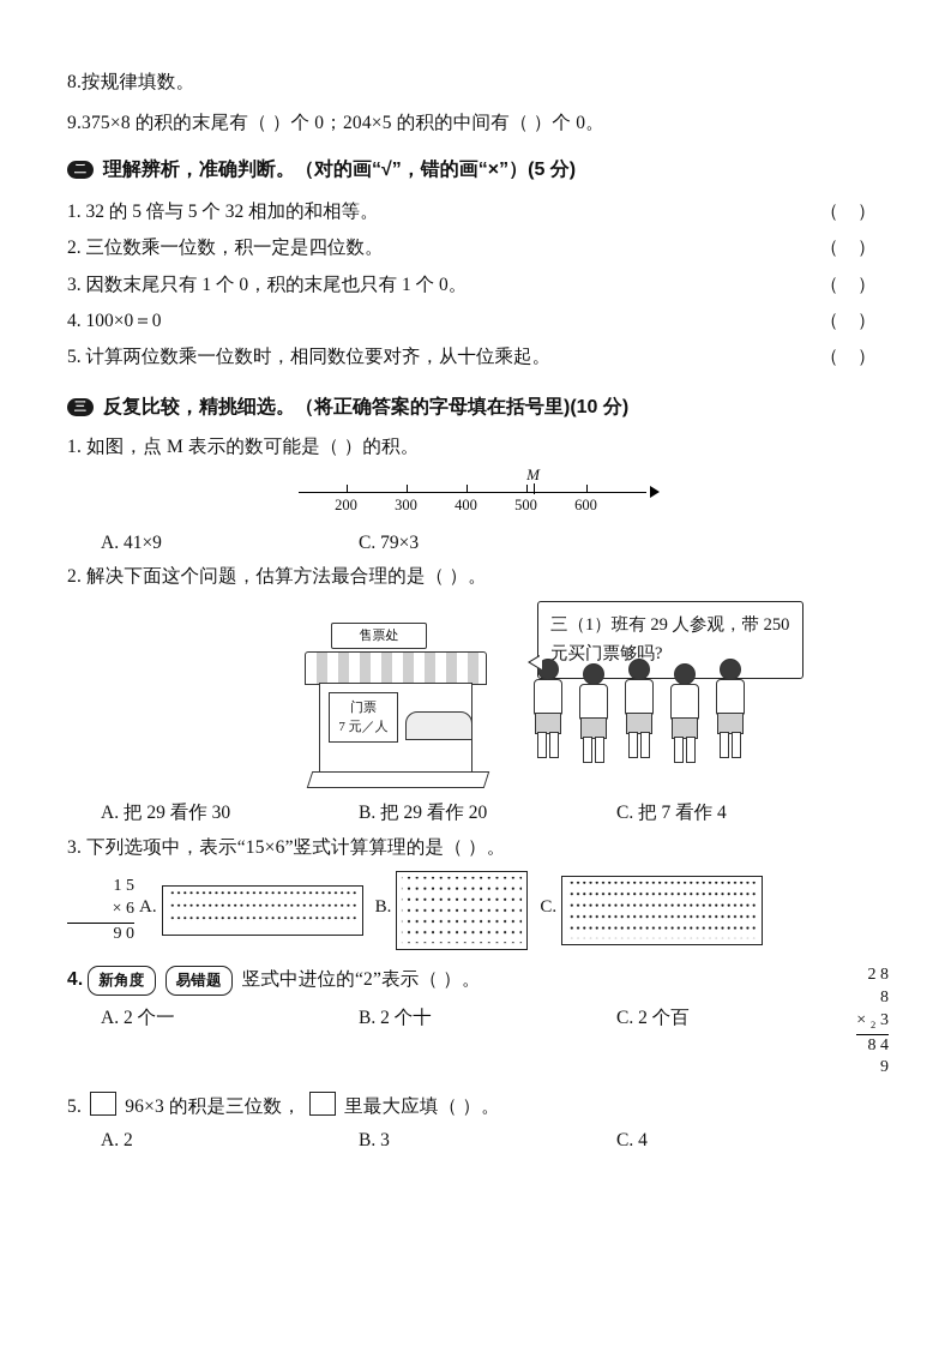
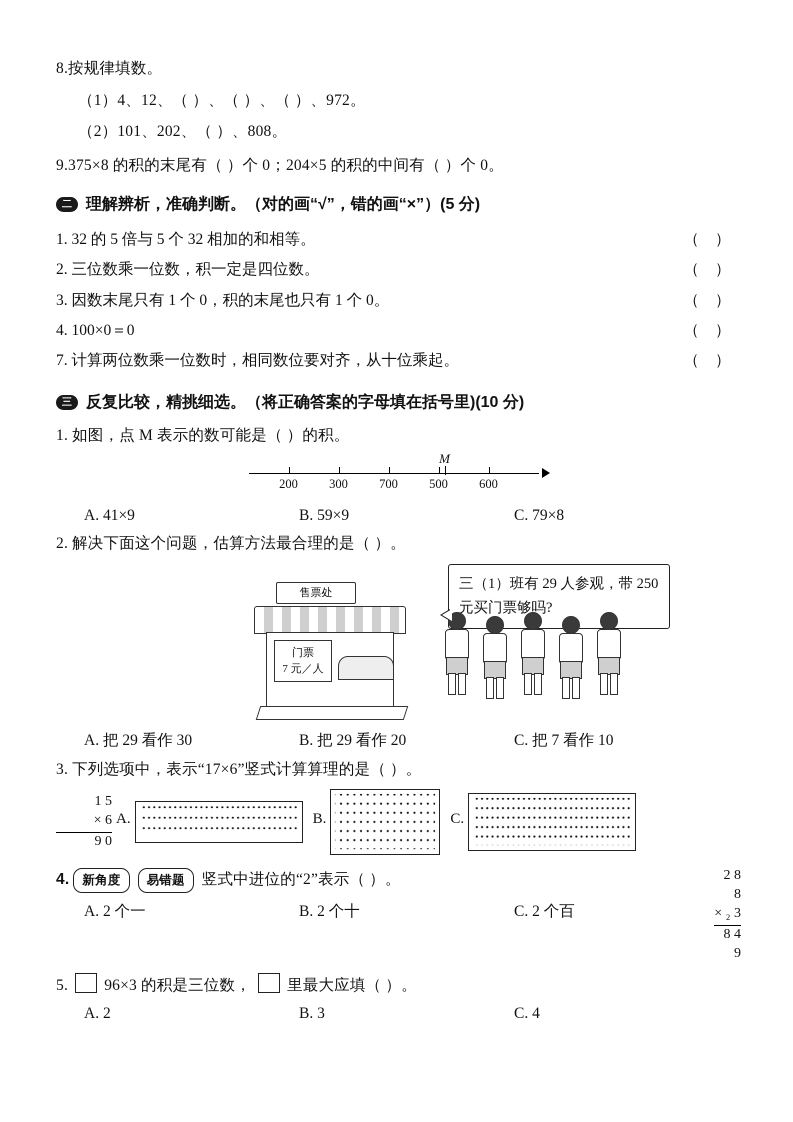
  8.按规律填数。
+ （1）4、12、（ ）、（ ）、（ ）、972。
+ （2）101、202、（ ）、808。
  9.375×8 的积的末尾有（ ）个 0；204×5 的积的中间有（ ）个 0。
  二
  理解辨析，准确判断。（对的画“√”，错的画“×”）(5 分)
  1. 32 的 5 倍与 5 个 32 相加的和相等。
  （ ）
  2. 三位数乘一位数，积一定是四位数。
  （ ）
  3. 因数末尾只有 1 个 0，积的末尾也只有 1 个 0。
  （ ）
  4. 100×0＝0
  （ ）
- 5. 计算两位数乘一位数时，相同数位要对齐，从十位乘起。
+ 7. 计算两位数乘一位数时，相同数位要对齐，从十位乘起。
  （ ）
  三
  反复比较，精挑细选。（将正确答案的字母填在括号里)(10 分)
  1. 如图，点 M 表示的数可能是（ ）的积。
  200
  300
- 400
+ 700
  500
  600
  M
  A. 41×9
+ B. 59×9
- C. 79×3
+ C. 79×8
  2. 解决下面这个问题，估算方法最合理的是（ ）。
  三（1）班有 29 人参观，带 250 元买门票够吗?
  售票处
  门票
  7 元／人
  A. 把 29 看作 30
  B. 把 29 看作 20
- C. 把 7 看作 4
+ C. 把 7 看作 10
- 3. 下列选项中，表示“15×6”竖式计算算理的是（ ）。
+ 3. 下列选项中，表示“17×6”竖式计算算理的是（ ）。
  1 5
  × 6
  9 0
  A.
  B.
  C.
  4. 新角度 易错题 竖式中进位的“2”表示（ ）。
  A. 2 个一
  B. 2 个十
  C. 2 个百
  2 8 8
  × ₂ 3
  8 4 9
  5. 96×3 的积是三位数， 里最大应填（ ）。
  A. 2
  B. 3
  C. 4
